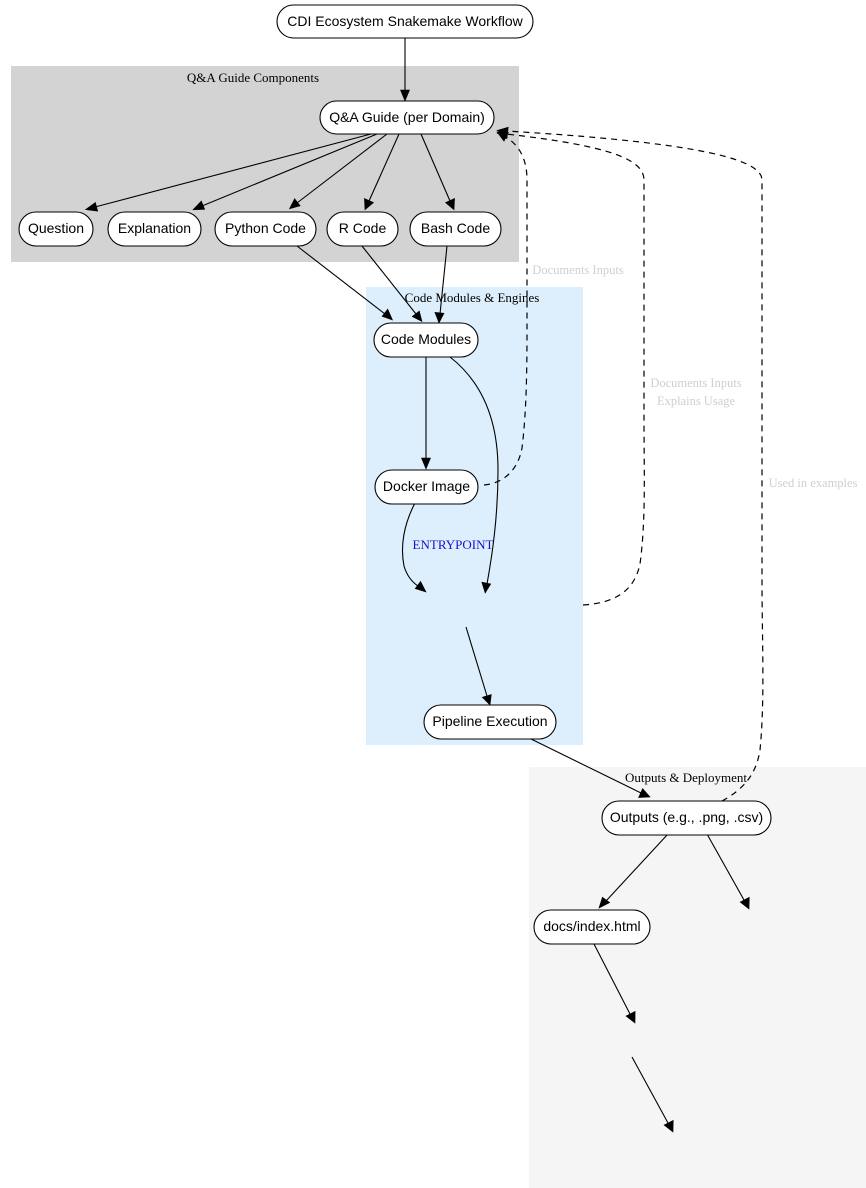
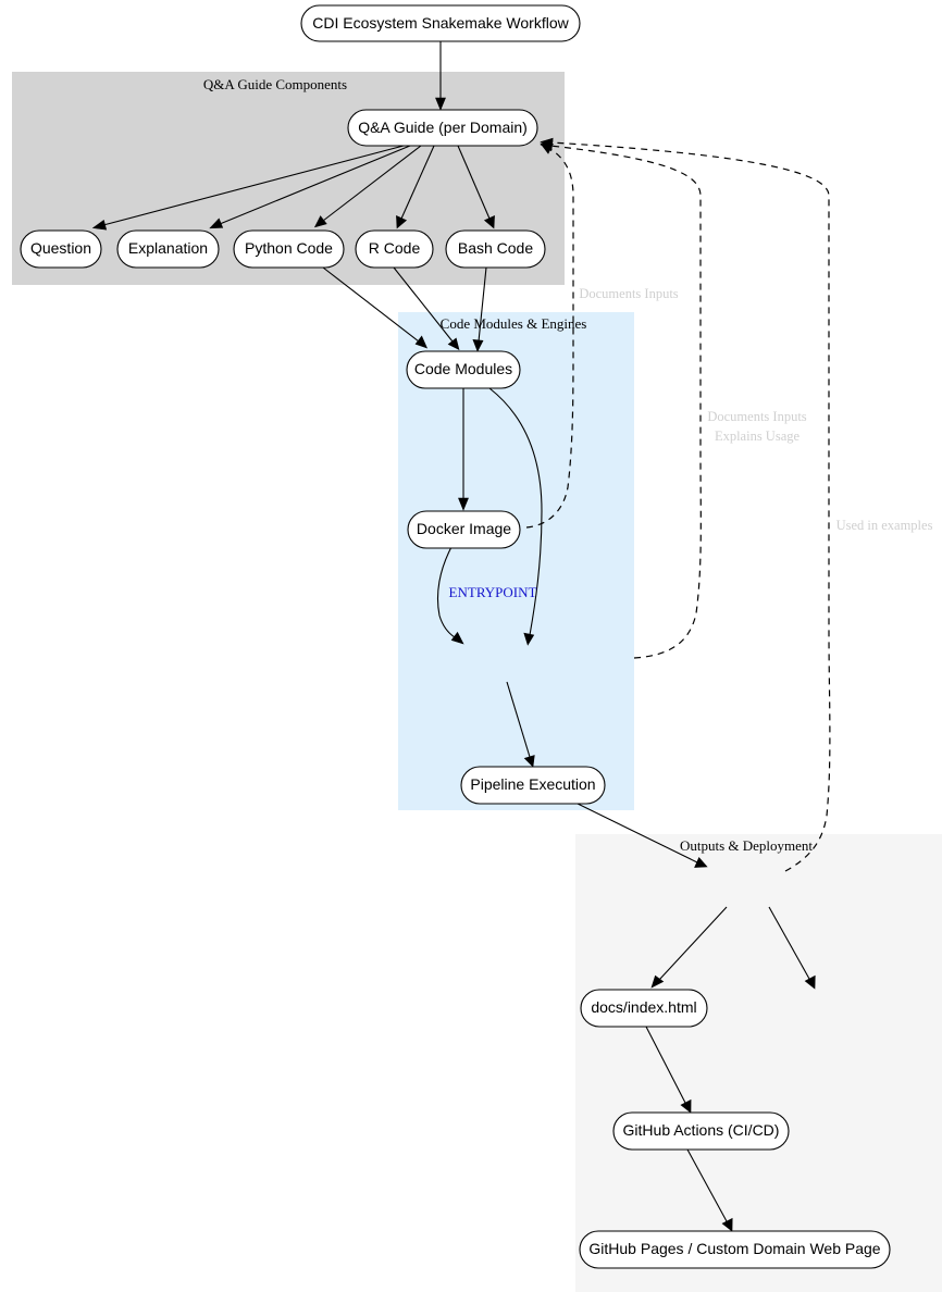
  Q&A Guide Components
  Code Modules & Engines
  Outputs & Deployment
  ENTRYPOINT
  Documents Inputs
  Documents Inputs
  Explains Usage
  Used in examples
  CDI Ecosystem Snakemake Workflow
  Q&A Guide (per Domain)
  Question
  Explanation
  Python Code
  R Code
  Bash Code
  Code Modules
  Docker Image
  Pipeline Execution
- Outputs (e.g., .png, .csv)
  docs/index.html
+ GitHub Actions (CI/CD)
+ GitHub Pages / Custom Domain Web Page
